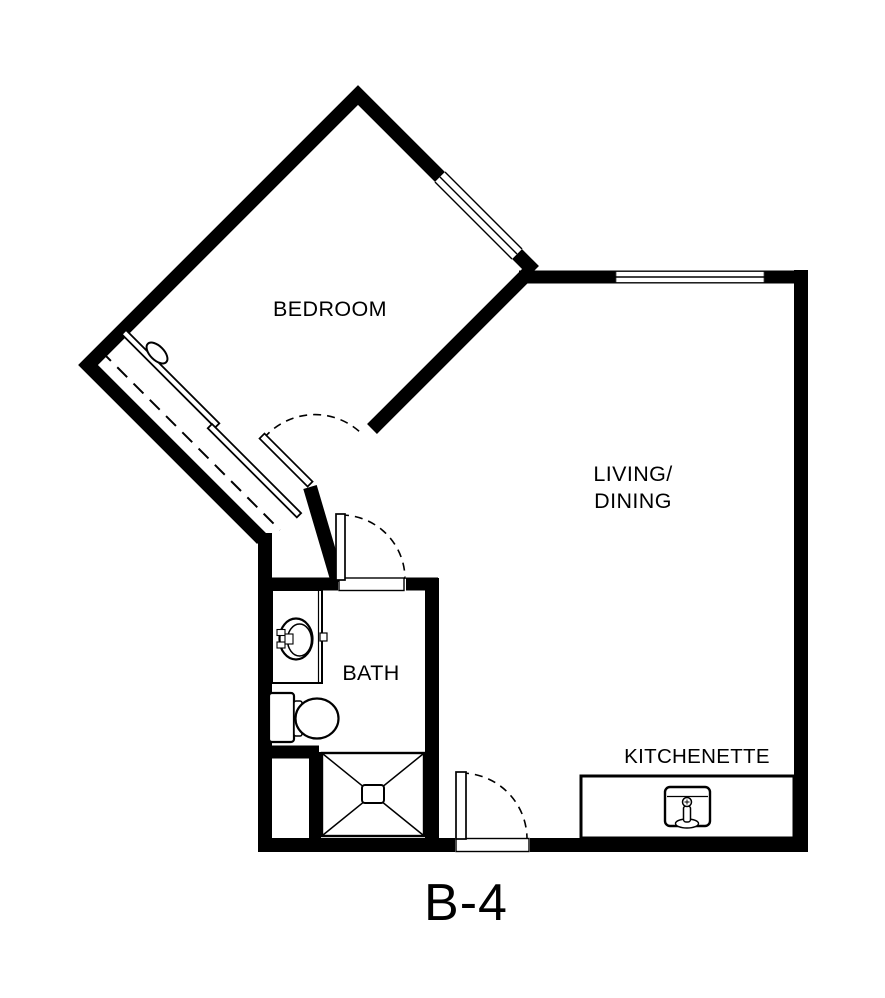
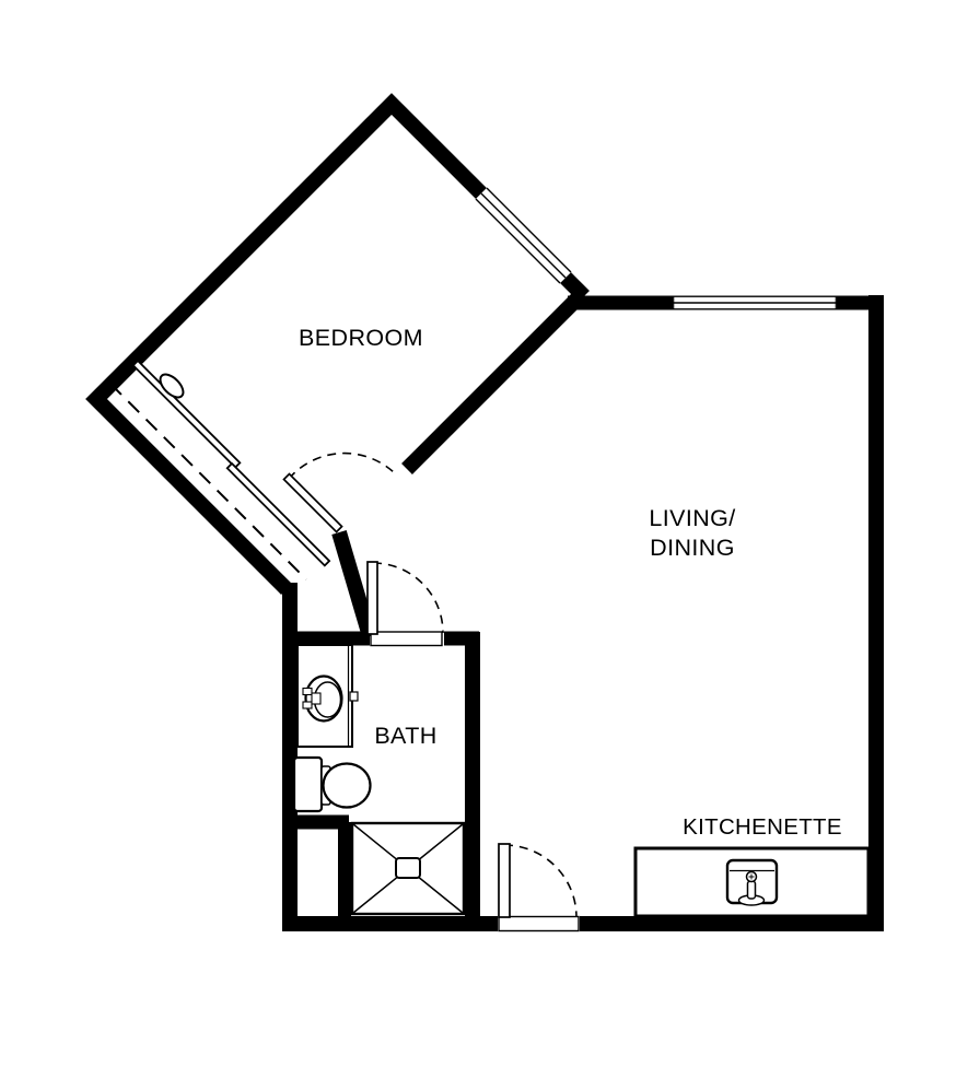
  BEDROOM
  LIVING/
  DINING
  BATH
  KITCHENETTE
- B-4
